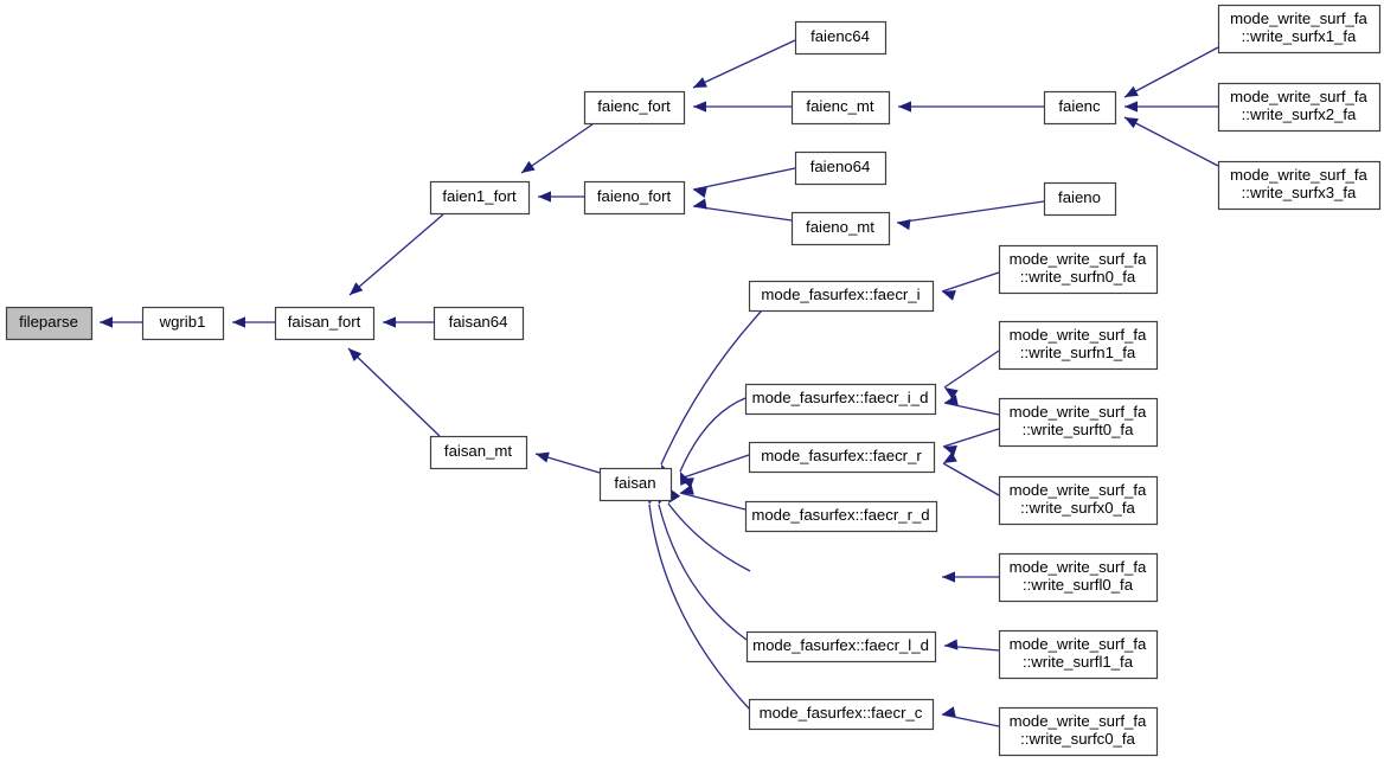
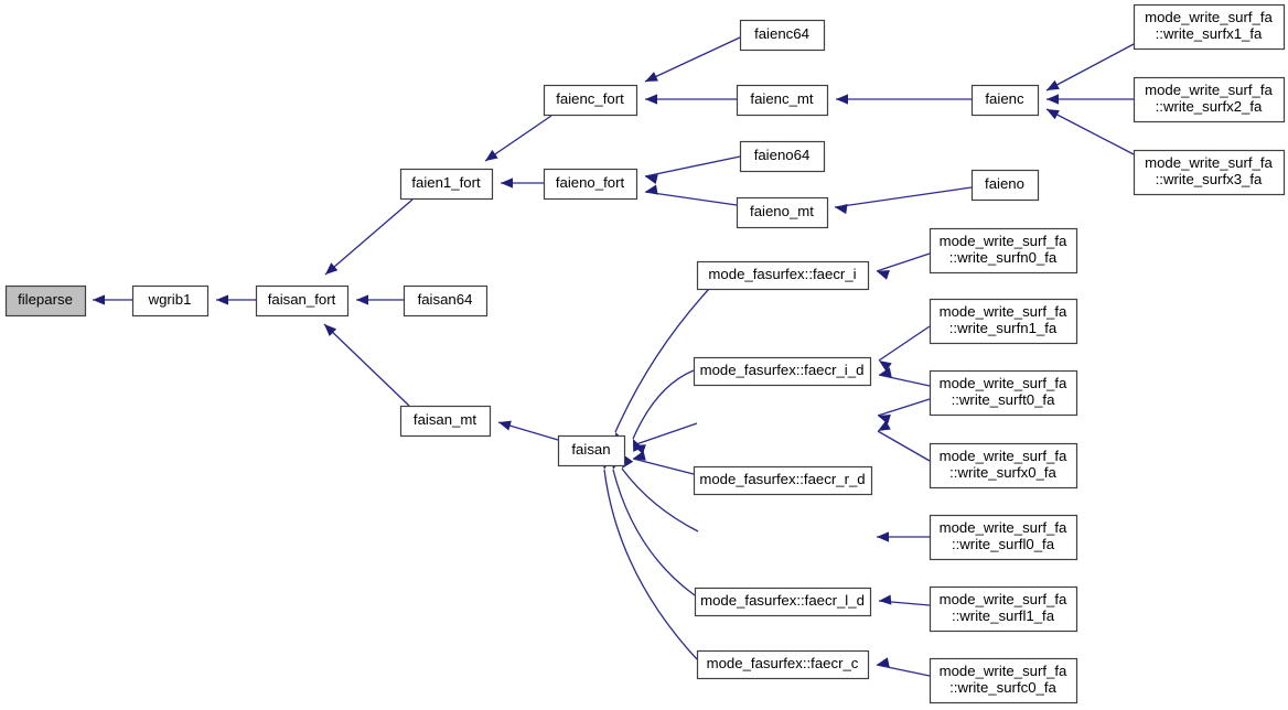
  fileparse
  wgrib1
  faisan_fort
  faisan64
  faisan_mt
  faisan
  faien1_fort
  faienc_fort
  faieno_fort
  faienc64
  faienc_mt
  faieno64
  faieno_mt
  faienc
  faieno
  mode_write_surf_fa
  ::write_surfx1_fa
  mode_write_surf_fa
  ::write_surfx2_fa
  mode_write_surf_fa
  ::write_surfx3_fa
  mode_fasurfex::faecr_i
  mode_fasurfex::faecr_i_d
- mode_fasurfex::faecr_r
  mode_fasurfex::faecr_r_d
  mode_fasurfex::faecr_l_d
  mode_fasurfex::faecr_c
  mode_write_surf_fa
  ::write_surfn0_fa
  mode_write_surf_fa
  ::write_surfn1_fa
  mode_write_surf_fa
  ::write_surft0_fa
  mode_write_surf_fa
  ::write_surfx0_fa
  mode_write_surf_fa
  ::write_surfl0_fa
  mode_write_surf_fa
  ::write_surfl1_fa
  mode_write_surf_fa
  ::write_surfc0_fa
